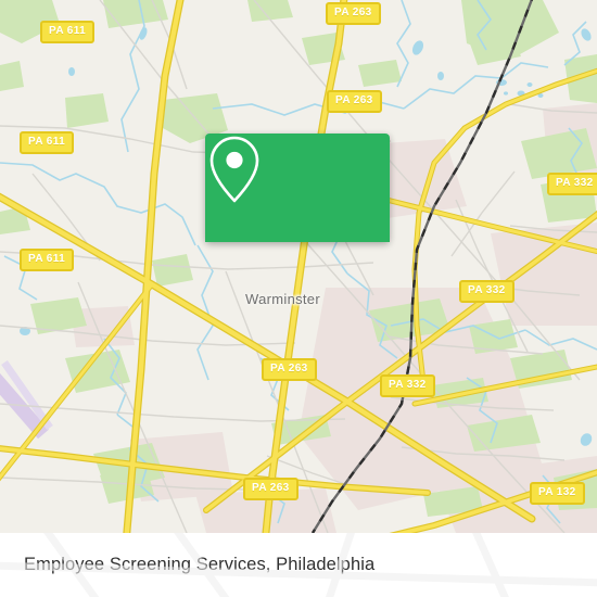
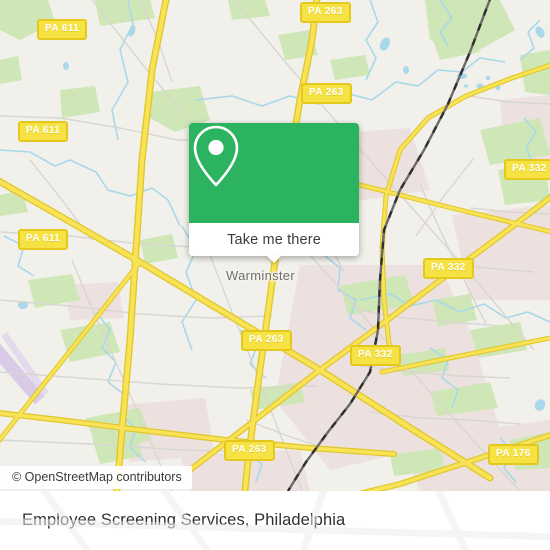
  Warminster
  PA 263
  PA 611
  PA 263
  PA 611
  PA 332
  PA 611
  PA 332
  PA 263
  PA 332
  PA 263
- PA 132
+ PA 176
+ Take me there
+ © OpenStreetMap contributors
  Employee Screening Services, Philadelphia
